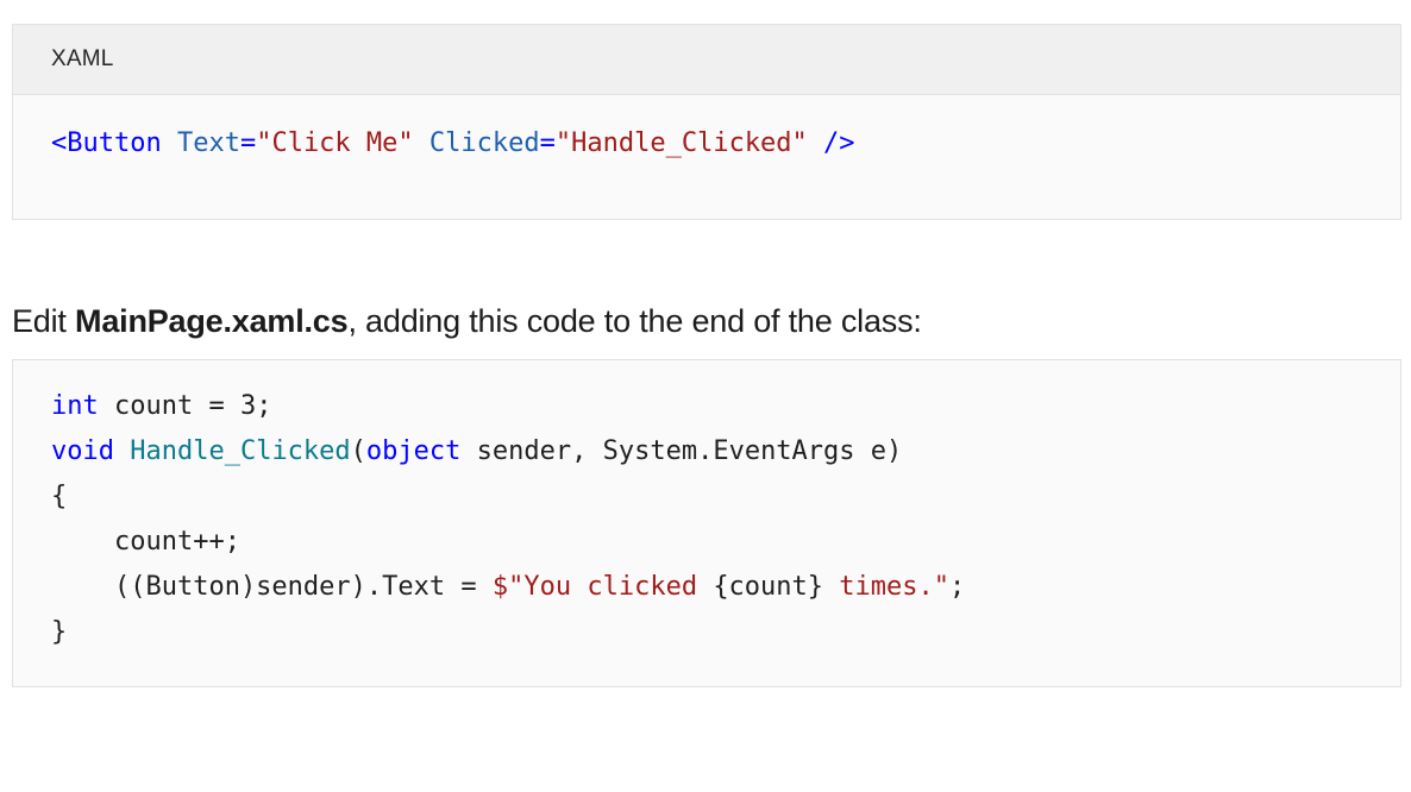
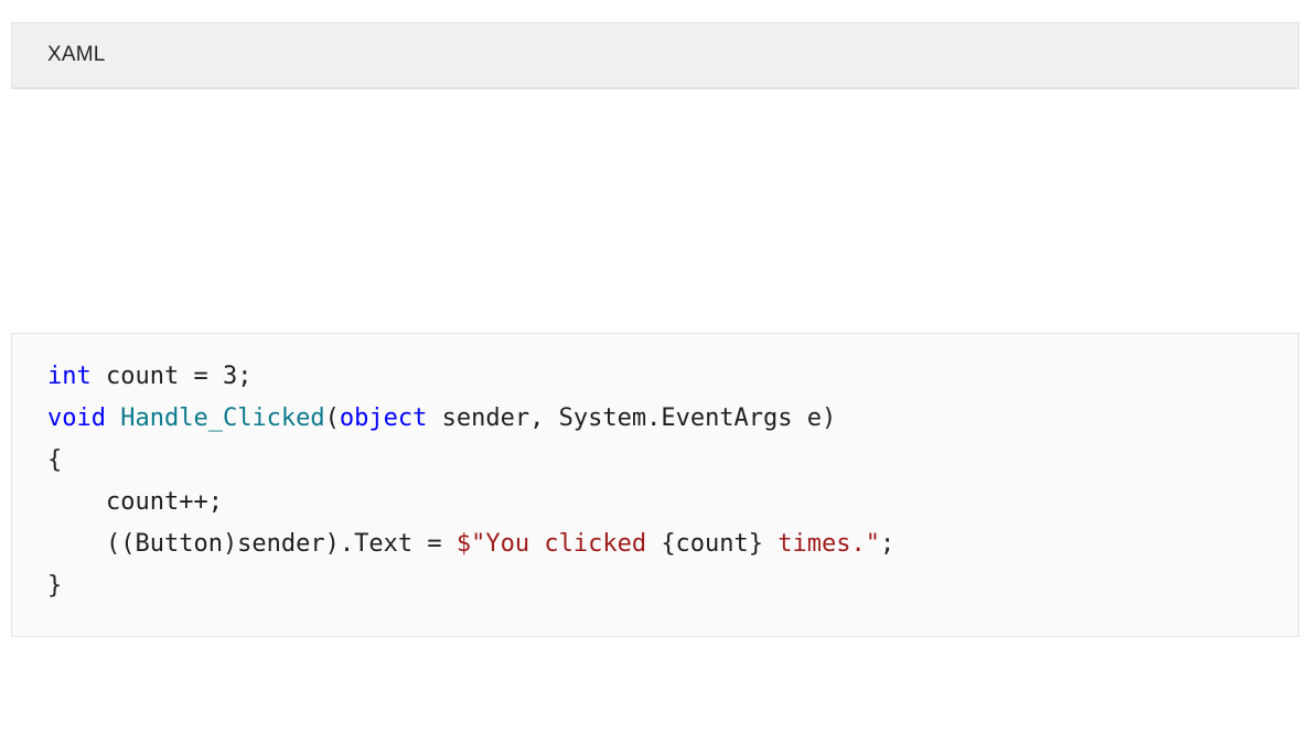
  XAML
- <Button Text="Click Me" Clicked="Handle_Clicked" />
- Edit MainPage.xaml.cs, adding this code to the end of the class:
  int count = 3; void Handle_Clicked(object sender, System.EventArgs e) { count++; ((Button)sender).Text = $"You clicked {count} times."; }
